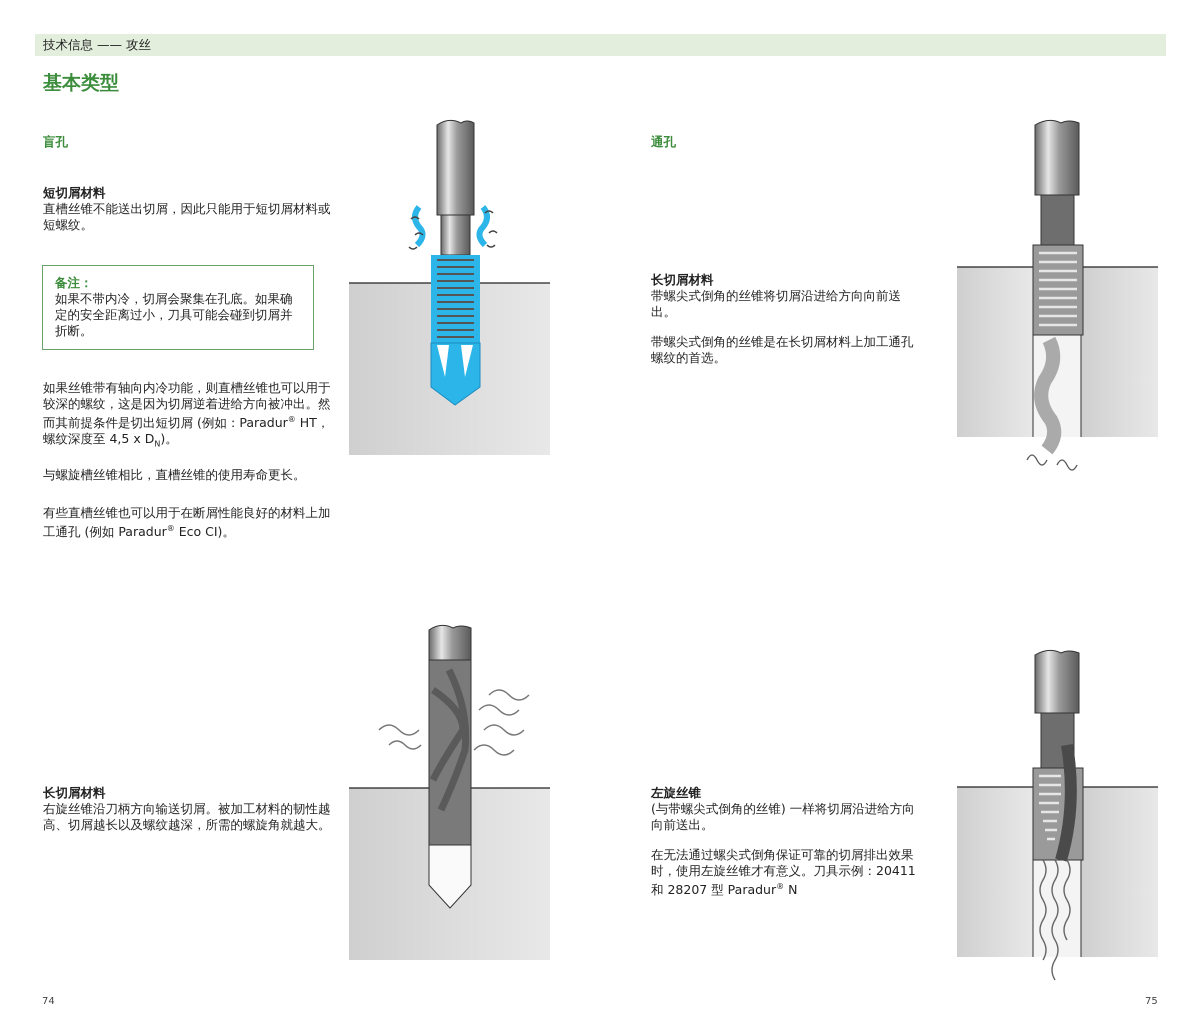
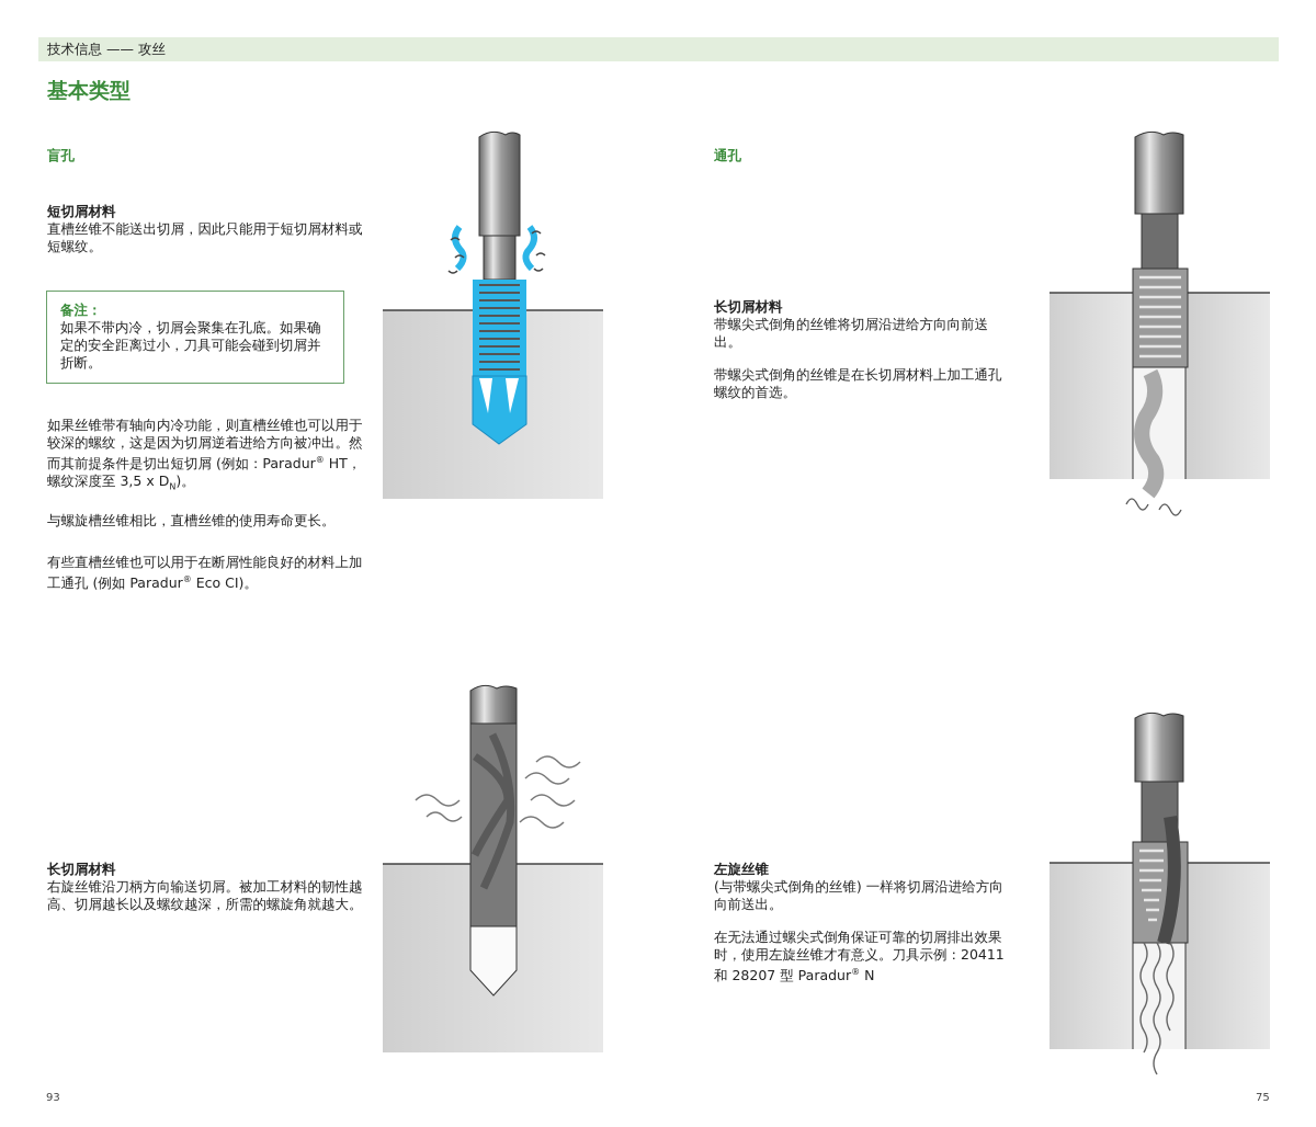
  技术信息 —— 攻丝
  基本类型
  盲孔
  短切屑材料
  直槽丝锥不能送出切屑，因此只能用于短切屑材料或短螺纹。
  备注：
  如果不带内冷，切屑会聚集在孔底。如果确定的安全距离过小，刀具可能会碰到切屑并折断。
- 如果丝锥带有轴向内冷功能，则直槽丝锥也可以用于较深的螺纹，这是因为切屑逆着进给方向被冲出。然而其前提条件是切出短切屑 (例如：Paradur® HT，螺纹深度至 4,5 x DN)。
+ 如果丝锥带有轴向内冷功能，则直槽丝锥也可以用于较深的螺纹，这是因为切屑逆着进给方向被冲出。然而其前提条件是切出短切屑 (例如：Paradur® HT，螺纹深度至 3,5 x DN)。
  与螺旋槽丝锥相比，直槽丝锥的使用寿命更长。
  有些直槽丝锥也可以用于在断屑性能良好的材料上加工通孔 (例如 Paradur® Eco CI)。
  长切屑材料
  右旋丝锥沿刀柄方向输送切屑。被加工材料的韧性越高、切屑越长以及螺纹越深，所需的螺旋角就越大。
  通孔
  长切屑材料
  带螺尖式倒角的丝锥将切屑沿进给方向向前送出。
  带螺尖式倒角的丝锥是在长切屑材料上加工通孔螺纹的首选。
  左旋丝锥
  (与带螺尖式倒角的丝锥) 一样将切屑沿进给方向向前送出。
  在无法通过螺尖式倒角保证可靠的切屑排出效果时，使用左旋丝锥才有意义。刀具示例：20411 和 28207 型 Paradur® N
- 74
+ 93
  75
